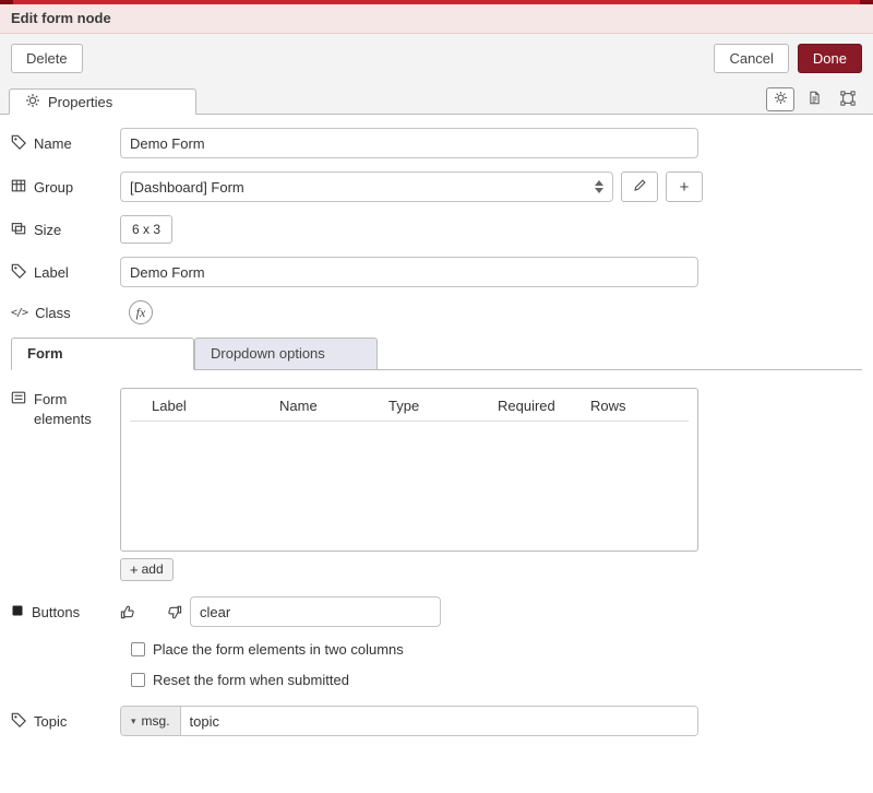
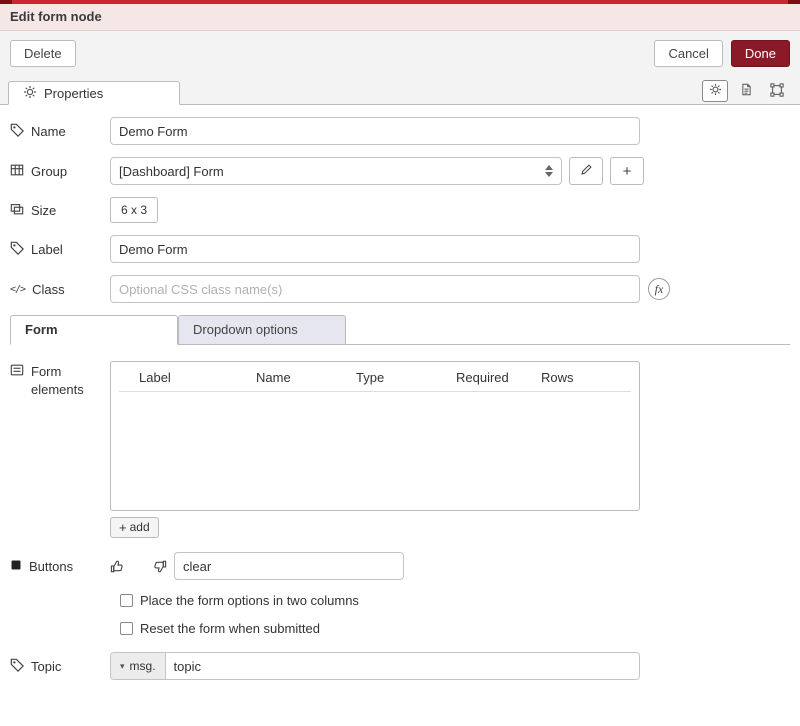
  Edit form node
  Delete
  Cancel
  Done
  Properties
  Name
  Demo Form
  Group
  [Dashboard] Form
  +
  Size
  6 x 3
  Label
  Demo Form
  </>
  Class
+ Optional CSS class name(s)
  fx
  Form
  Dropdown options
  Form elements
  Label
  Name
  Type
  Required
  Rows
  +
  add
  Buttons
  clear
- Place the form elements in two columns
+ Place the form options in two columns
  Reset the form when submitted
  Topic
  ▾
  msg.
  topic
